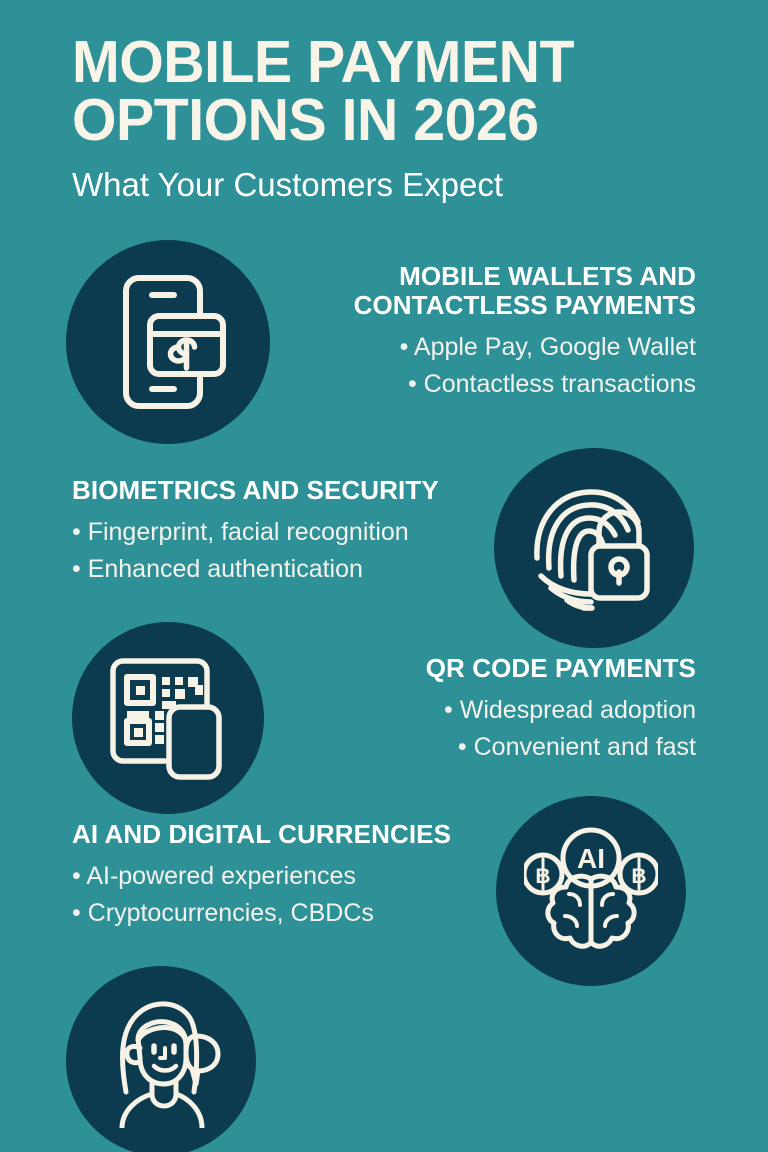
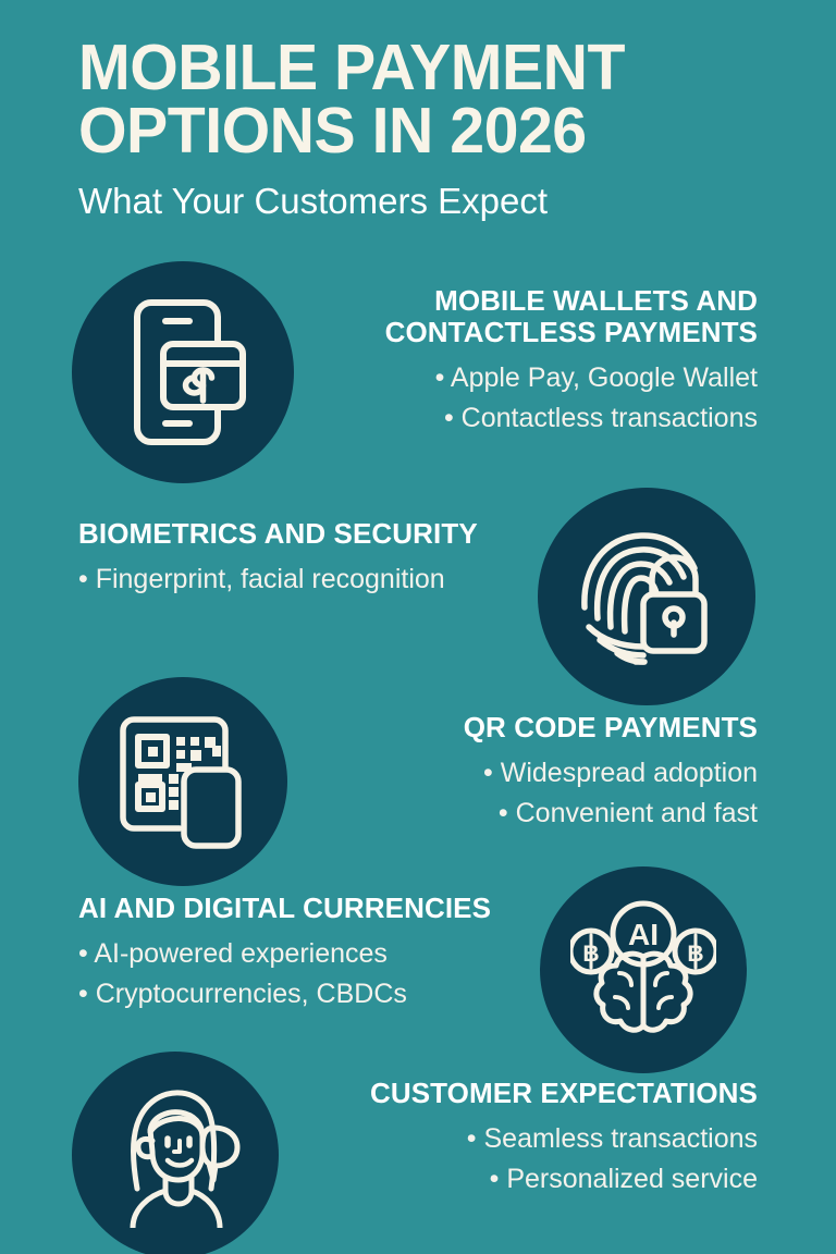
  MOBILE PAYMENT
  OPTIONS IN 2026
  What Your Customers Expect
  MOBILE WALLETS AND
  CONTACTLESS PAYMENTS
  • Apple Pay, Google Wallet
  • Contactless transactions
  BIOMETRICS AND SECURITY
  • Fingerprint, facial recognition
- • Enhanced authentication
  QR CODE PAYMENTS
  • Widespread adoption
  • Convenient and fast
  AI
  AI AND DIGITAL CURRENCIES
  • AI-powered experiences
  • Cryptocurrencies, CBDCs
+ CUSTOMER EXPECTATIONS
+ • Seamless transactions
+ • Personalized service
